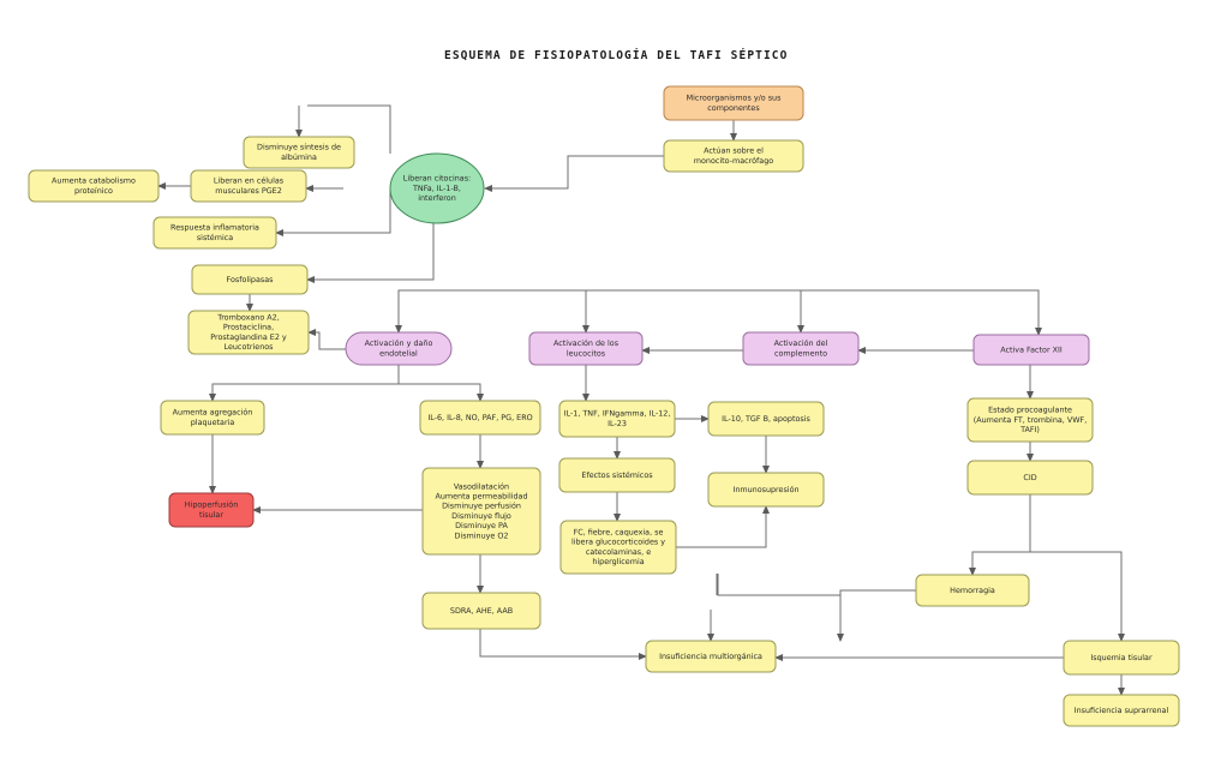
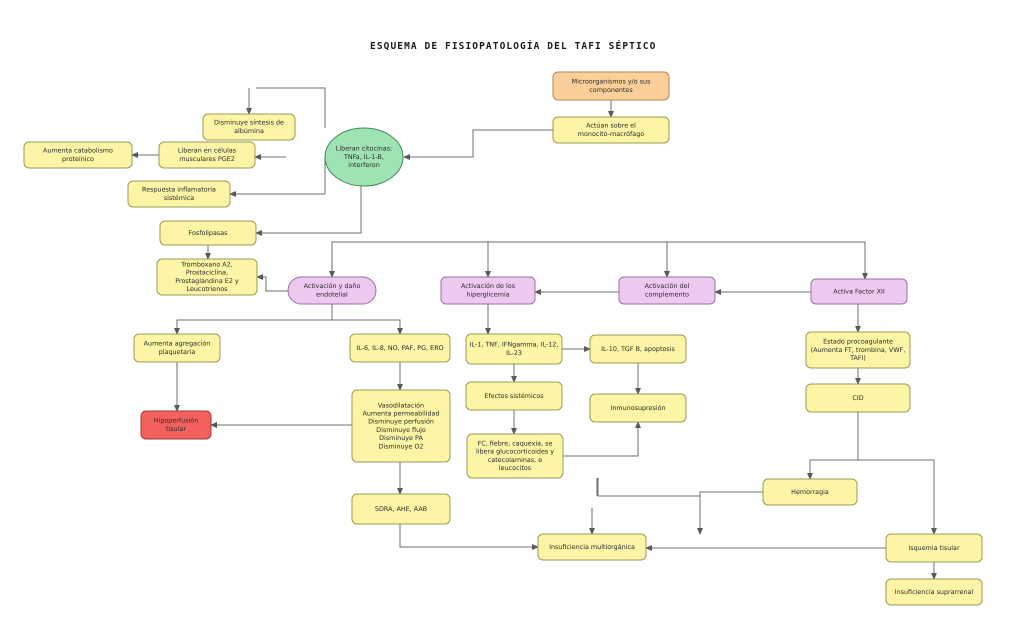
  ESQUEMA DE FISIOPATOLOGÍA DEL TAFI SÉPTICO
  Microorganismos y/o sus
  componentes
  monocito-macrófago
  Liberan citocinas:
  TNFa, IL-1-B,
  interferon
  Disminuye síntesis de
  albúmina
  Liberan en células
  musculares PGE2
  Aumenta catabolismo
  proteínico
  Respuesta inflamatoria
  sistémica
  Fosfolipasas
  Tromboxano A2,
  Prostaciclina,
  Prostaglandina E2 y
  Leucotrienos
  Activación y daño
  endotelial
  Activación de los
- leucocitos
+ hiperglicemia
  Activación del
  complemento
  Activa Factor XII
  Aumenta agregación
  plaquetaria
  Hipoperfusión
  tisular
  IL-6, IL-8, NO, PAF, PG, ERO
  Vasodilatación
  Aumenta permeabilidad
  Disminuye perfusión
  Disminuye flujo
  Disminuye PA
  Disminuye O2
  IL-1, TNF, IFNgamma, IL-12,
  IL-23
  Efectos sistémicos
  FC, fiebre, caquexia, se
  libera glucocorticoides y
  catecolaminas, e
- hiperglicemia
+ leucocitos
  IL-10, TGF B, apoptosis
  Inmunosupresión
  Estado procoagulante
  (Aumenta FT, trombina, VWF,
  TAFI)
  CID
  Hemorragia
  Isquemia tisular
  Insuficiencia suprarrenal
  Insuficiencia multiorgánica
